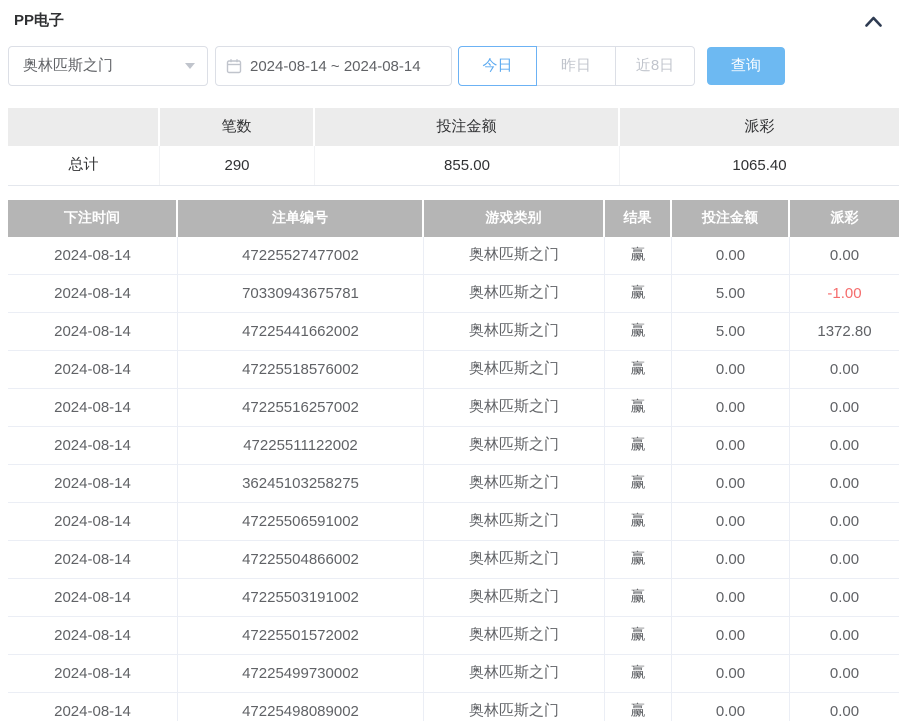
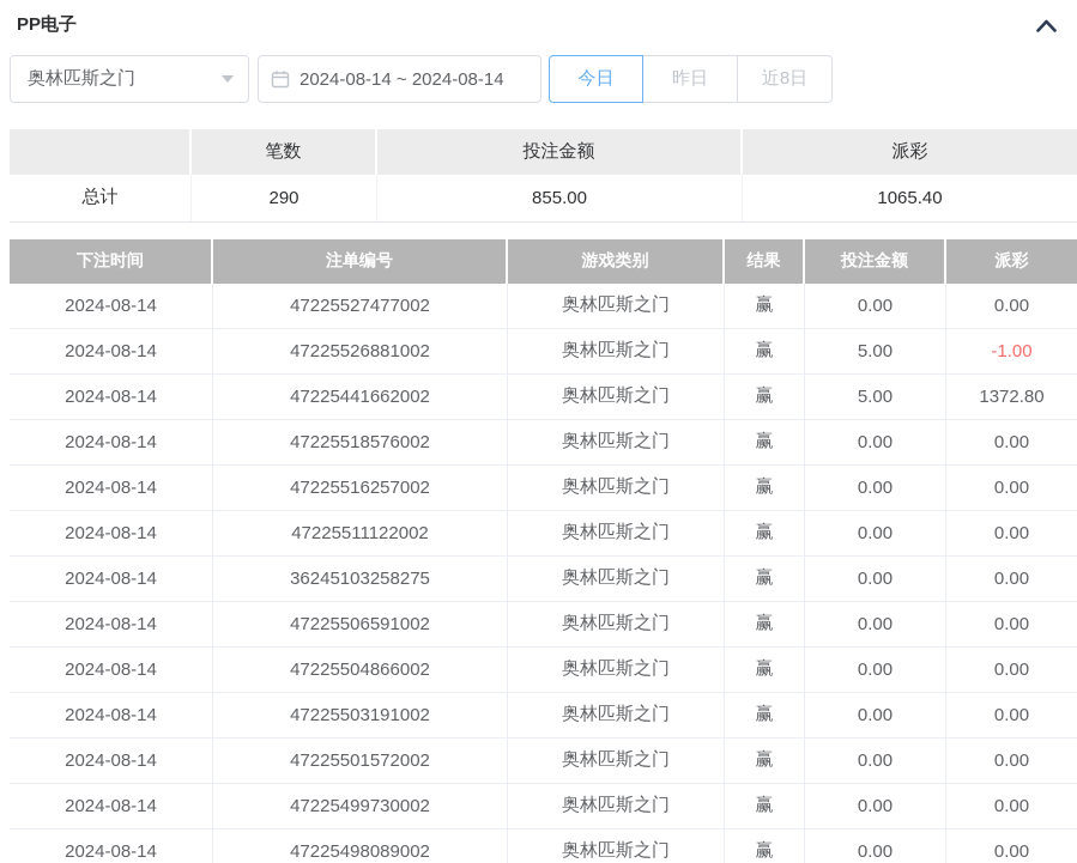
  PP电子
  奥林匹斯之门
  2024-08-14 ~ 2024-08-14
  今日
  昨日
  近8日
- 查询
  笔数
  投注金额
  派彩
  总计
  290
  855.00
  1065.40
  下注时间
  注单编号
  游戏类别
  结果
  投注金额
  派彩
  2024-08-14
  47225527477002
  奥林匹斯之门
  赢
  0.00
  0.00
  2024-08-14
- 70330943675781
+ 47225526881002
  奥林匹斯之门
  赢
  5.00
  -1.00
  2024-08-14
  47225441662002
  奥林匹斯之门
  赢
  5.00
  1372.80
  2024-08-14
  47225518576002
  奥林匹斯之门
  赢
  0.00
  0.00
  2024-08-14
  47225516257002
  奥林匹斯之门
  赢
  0.00
  0.00
  2024-08-14
  47225511122002
  奥林匹斯之门
  赢
  0.00
  0.00
  2024-08-14
  36245103258275
  奥林匹斯之门
  赢
  0.00
  0.00
  2024-08-14
  47225506591002
  奥林匹斯之门
  赢
  0.00
  0.00
  2024-08-14
  47225504866002
  奥林匹斯之门
  赢
  0.00
  0.00
  2024-08-14
  47225503191002
  奥林匹斯之门
  赢
  0.00
  0.00
  2024-08-14
  47225501572002
  奥林匹斯之门
  赢
  0.00
  0.00
  2024-08-14
  47225499730002
  奥林匹斯之门
  赢
  0.00
  0.00
  2024-08-14
  47225498089002
  奥林匹斯之门
  赢
  0.00
  0.00
